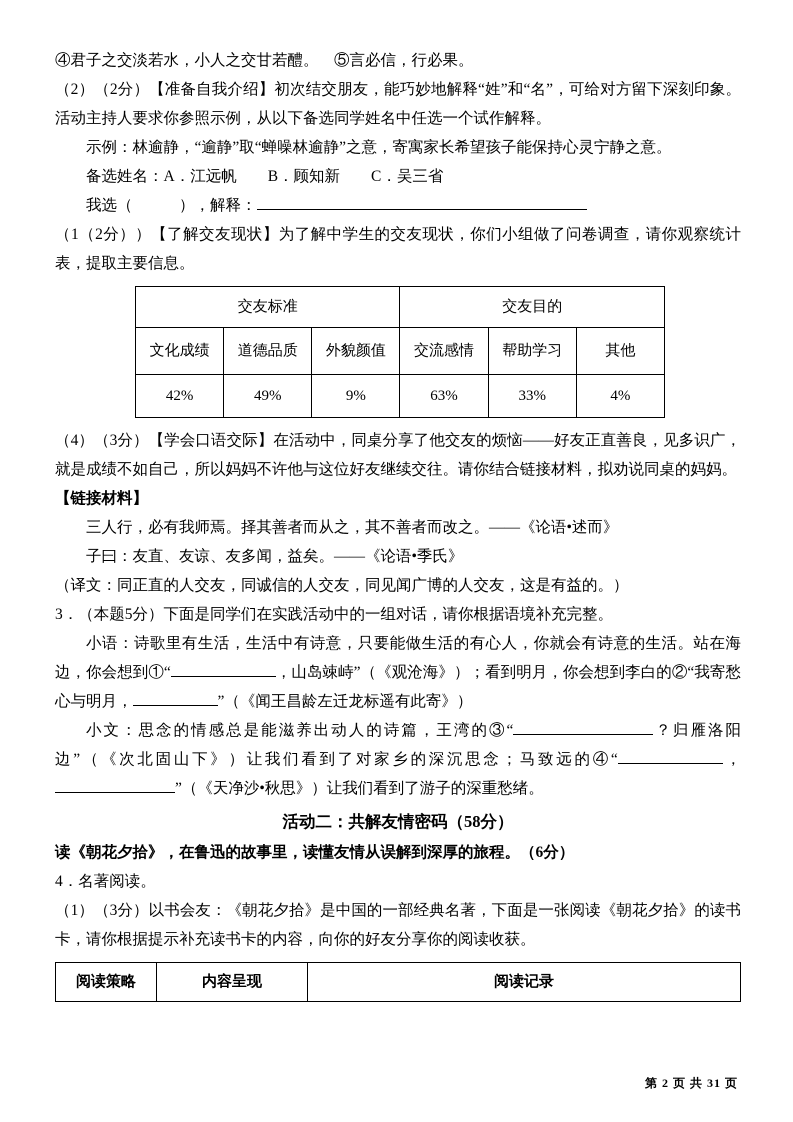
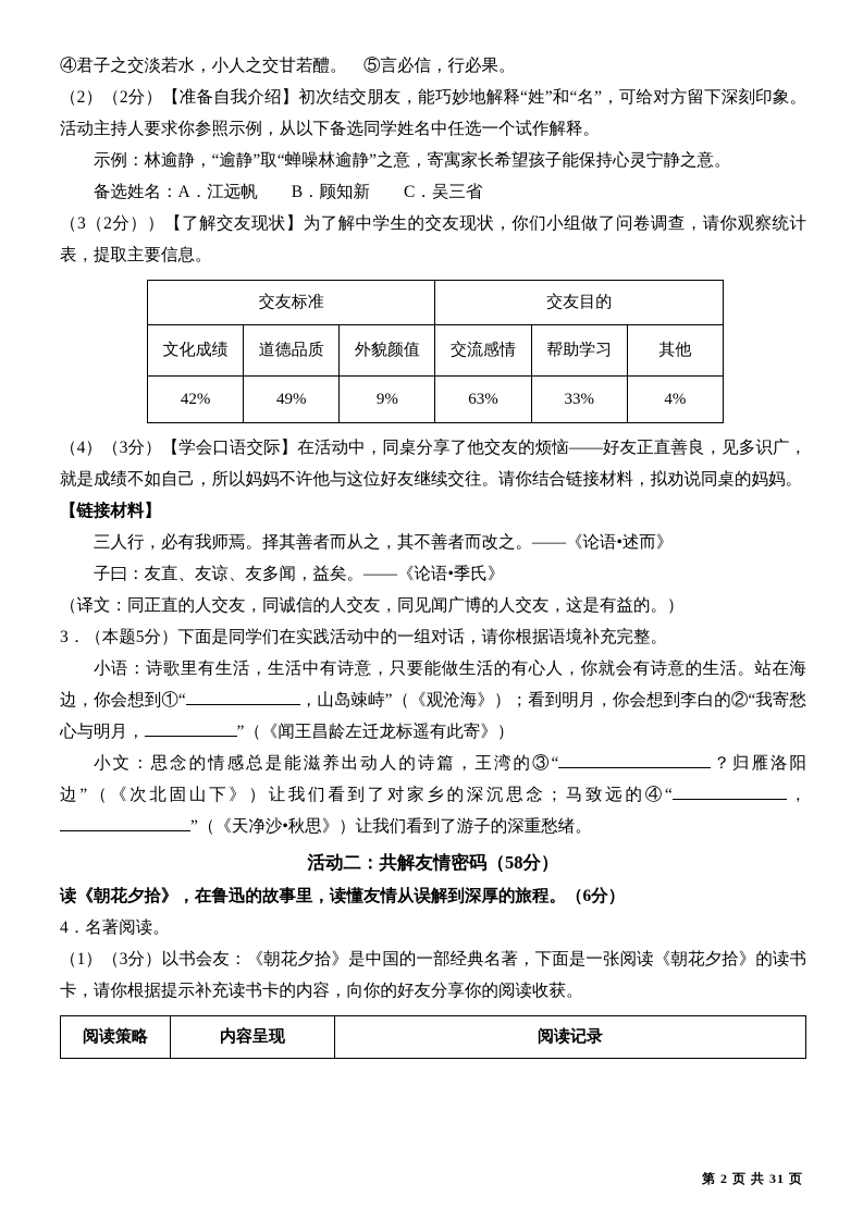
  ④君子之交淡若水，小人之交甘若醴。 ⑤言必信，行必果。
  （2）（2分）【准备自我介绍】初次结交朋友，能巧妙地解释“姓”和“名”，可给对方留下深刻印象。活动主持人要求你参照示例，从以下备选同学姓名中任选一个试作解释。
  示例：林逾静，“逾静”取“蝉噪林逾静”之意，寄寓家长希望孩子能保持心灵宁静之意。
  备选姓名：A．江远帆 B．顾知新 C．吴三省
- 我选（ ），解释：
- （1（2分））【了解交友现状】为了解中学生的交友现状，你们小组做了问卷调查，请你观察统计表，提取主要信息。
+ （3（2分））【了解交友现状】为了解中学生的交友现状，你们小组做了问卷调查，请你观察统计表，提取主要信息。
  交友标准	交友目的
  文化成绩	道德品质	外貌颜值	交流感情	帮助学习	其他
  42%	49%	9%	63%	33%	4%
  （4）（3分）【学会口语交际】在活动中，同桌分享了他交友的烦恼——好友正直善良，见多识广，就是成绩不如自己，所以妈妈不许他与这位好友继续交往。请你结合链接材料，拟劝说同桌的妈妈。
  【链接材料】
  三人行，必有我师焉。择其善者而从之，其不善者而改之。——《论语•述而》
  子曰：友直、友谅、友多闻，益矣。——《论语•季氏》
  （译文：同正直的人交友，同诚信的人交友，同见闻广博的人交友，这是有益的。）
  3．（本题5分）下面是同学们在实践活动中的一组对话，请你根据语境补充完整。
  小语：诗歌里有生活，生活中有诗意，只要能做生活的有心人，你就会有诗意的生活。站在海边，你会想到①“ ，山岛竦峙”（《观沧海》）；看到明月，你会想到李白的②“我寄愁心与明月， ”（《闻王昌龄左迁龙标遥有此寄》）
  小文：思念的情感总是能滋养出动人的诗篇，王湾的③“ ？归雁洛阳边”（《次北固山下》）让我们看到了对家乡的深沉思念；马致远的④“ ，”（《天净沙•秋思》）让我们看到了游子的深重愁绪。
  活动二：共解友情密码（58分）
  读《朝花夕拾》，在鲁迅的故事里，读懂友情从误解到深厚的旅程。（6分）
  4．名著阅读。
  （1）（3分）以书会友：《朝花夕拾》是中国的一部经典名著，下面是一张阅读《朝花夕拾》的读书卡，请你根据提示补充读书卡的内容，向你的好友分享你的阅读收获。
  阅读策略	内容呈现	阅读记录
  第 2 页 共 31 页
